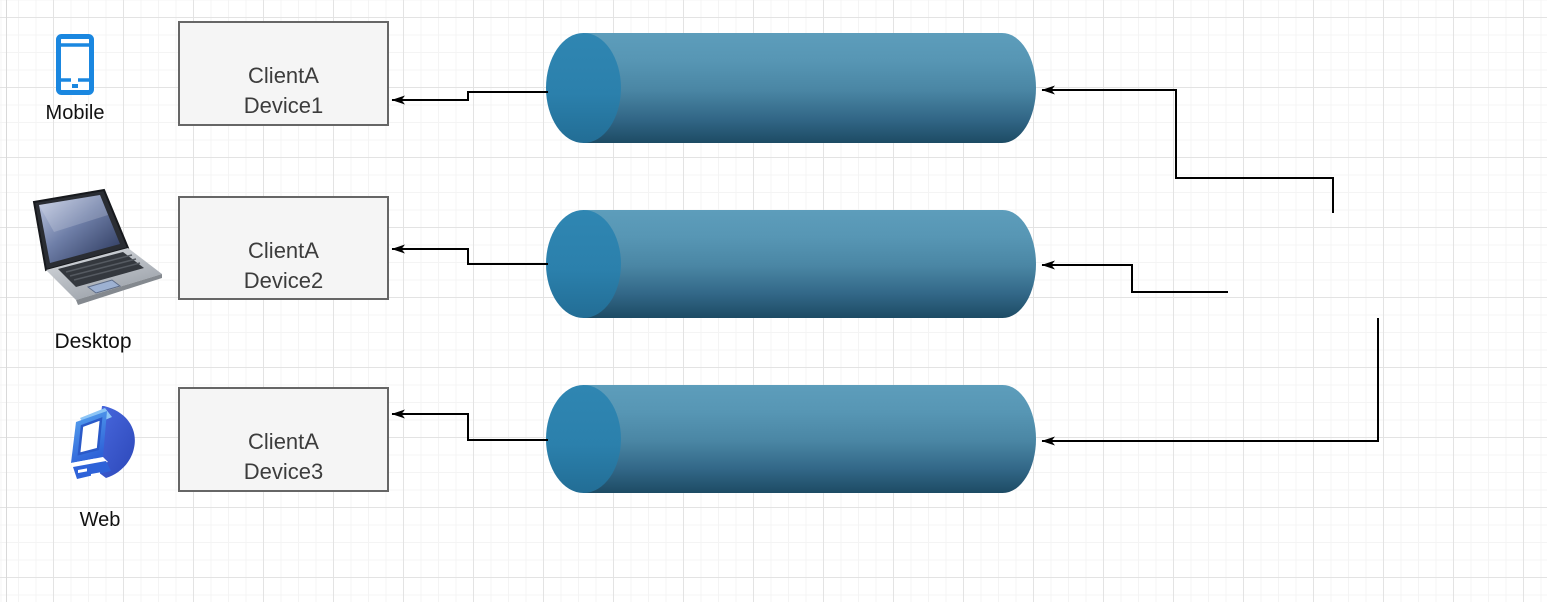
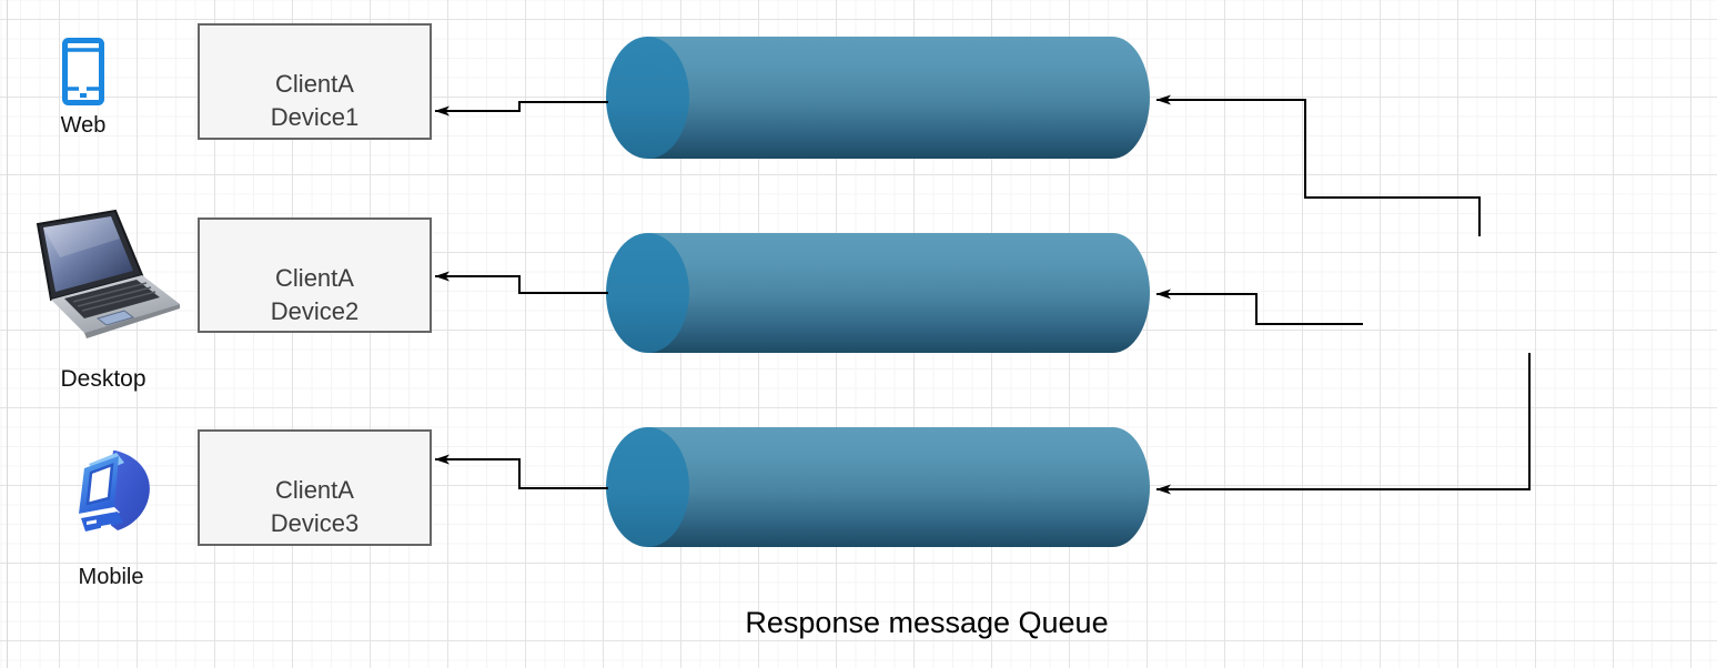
- Mobile
+ Web
  Desktop
- Web
+ Mobile
  ClientA
  Device1
  ClientA
  Device2
  ClientA
  Device3
+ Response message Queue
